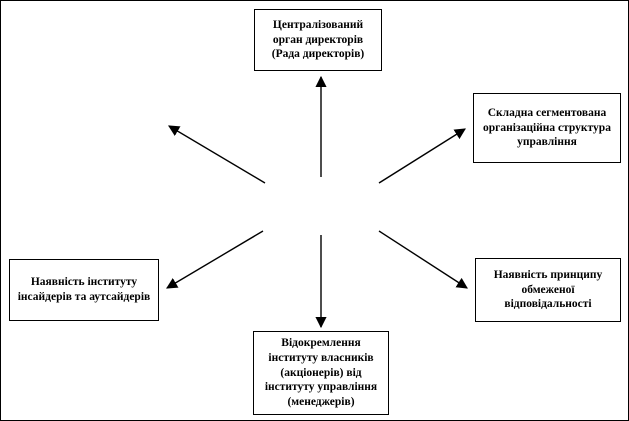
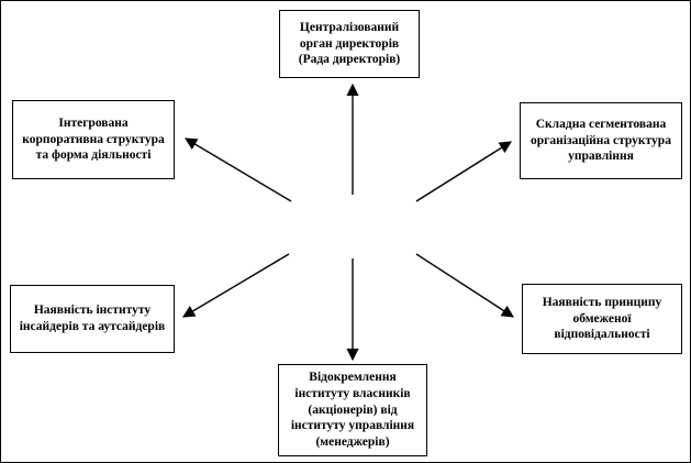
  Централізований орган директорів (Рада директорів)
+ Інтегрована корпоративна структура та форма діяльності
  Складна сегментована організаційна структура управління
  Наявність інституту інсайдерів та аутсайдерів
  Наявність принципу обмеженої відповідальності
  Відокремлення інституту власників (акціонерів) від інституту управління (менеджерів)
